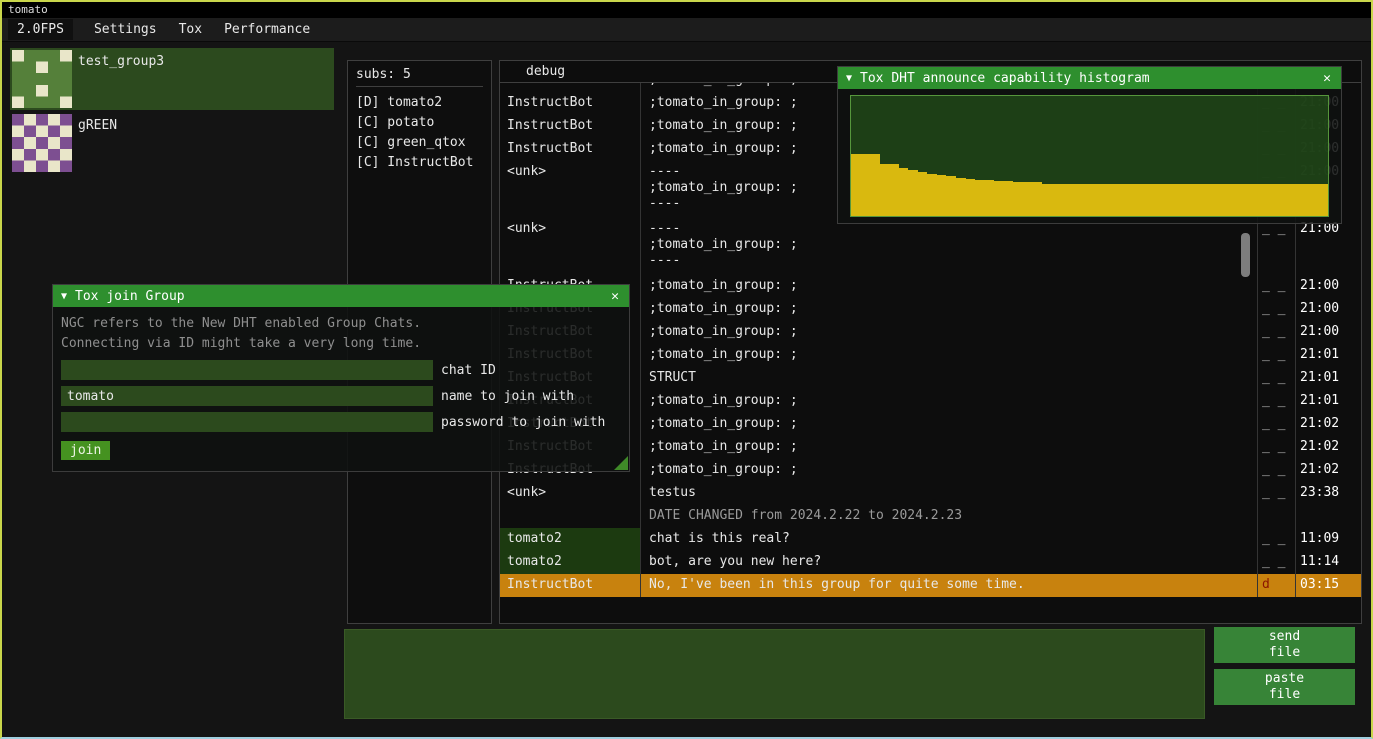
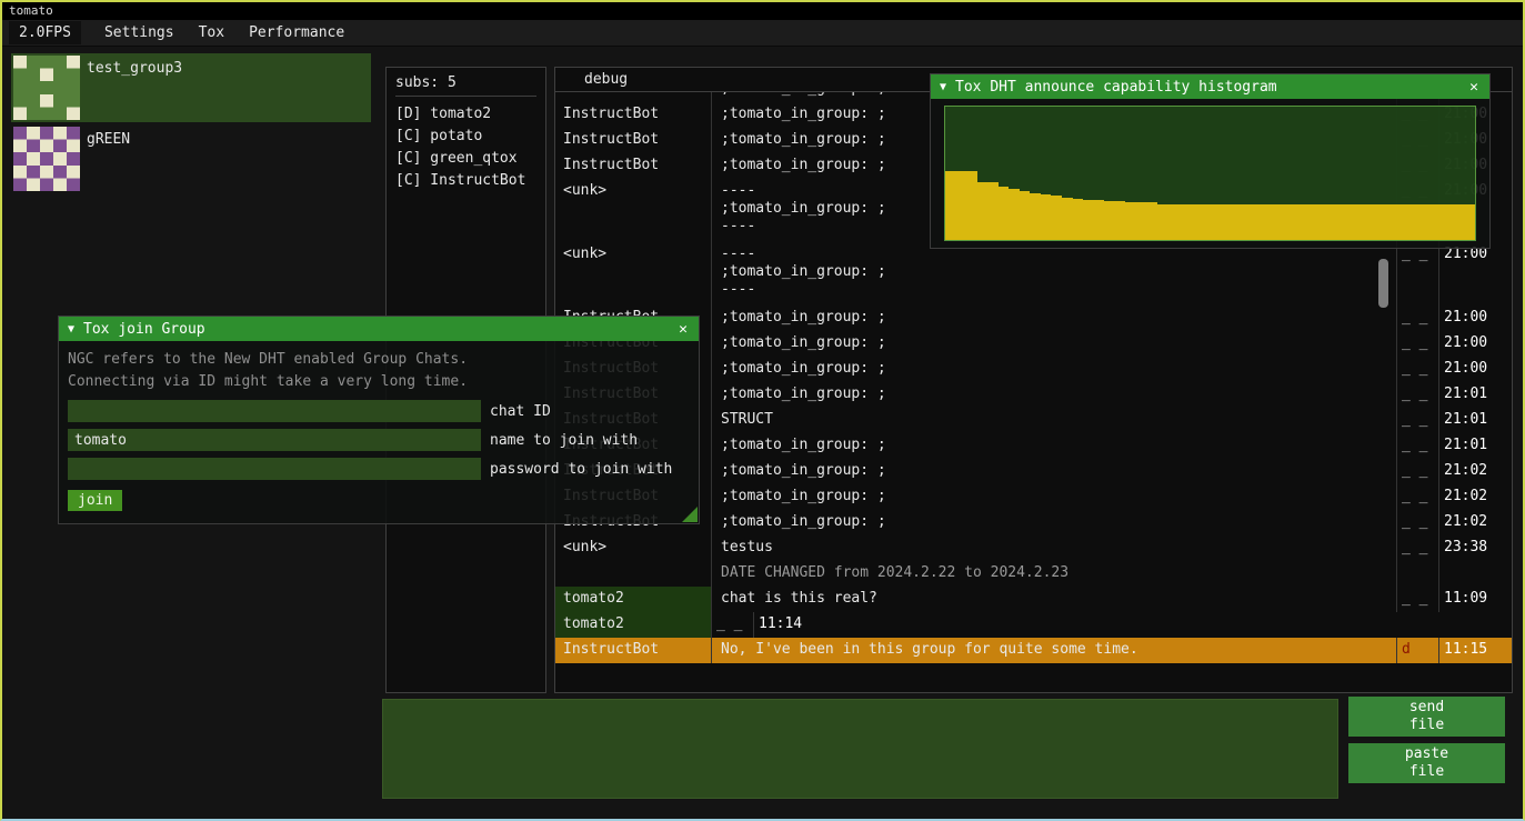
  tomato
  2.0FPS
  Settings
  Tox
  Performance
  test_group3
  gREEN
  subs: 5
  [D] tomato2
  [C] potato
  [C] green_qtox
  [C] InstructBot
  debug
  InstructBot
  ;tomato_in_group: ;
  _ _
  21:00
  InstructBot
  ;tomato_in_group: ;
  21:00
  InstructBot
  ;tomato_in_group: ;
  21:00
  <unk>
  ----
  ;tomato_in_group: ;
  ----
  21:00
  <unk>
  ----
  ;tomato_in_group: ;
  ----
  _ _
  21:00
  ;tomato_in_group: ;
  _ _
  21:00
  InstructBot
  ;tomato_in_group: ;
  _ _
  21:00
  InstructBot
  ;tomato_in_group: ;
  _ _
  21:00
  InstructBot
  ;tomato_in_group: ;
  _ _
  21:01
  InstructBot
  STRUCT
  _ _
  21:01
  InstructBot
  ;tomato_in_group: ;
  _ _
  21:01
  InstructBot
  ;tomato_in_group: ;
  _ _
  21:02
  InstructBot
  ;tomato_in_group: ;
  _ _
  21:02
  InstructBot
  ;tomato_in_group: ;
  _ _
  21:02
  <unk>
  testus
  _ _
  23:38
  DATE CHANGED from 2024.2.22 to 2024.2.23
  tomato2
  chat is this real?
  _ _
  11:09
  tomato2
- bot, are you new here?
  _ _
  11:14
  InstructBot
  No, I've been in this group for quite some time.
  d
- 03:15
+ 11:15
  send
  file
  paste
  file
  ▼
  Tox DHT announce capability histogram
  ✕
  ▼
  Tox join Group
  ✕
  NGC refers to the New DHT enabled Group Chats.
  Connecting via ID might take a very long time.
  chat ID
  tomato
  name to join with
  password to join with
  join
